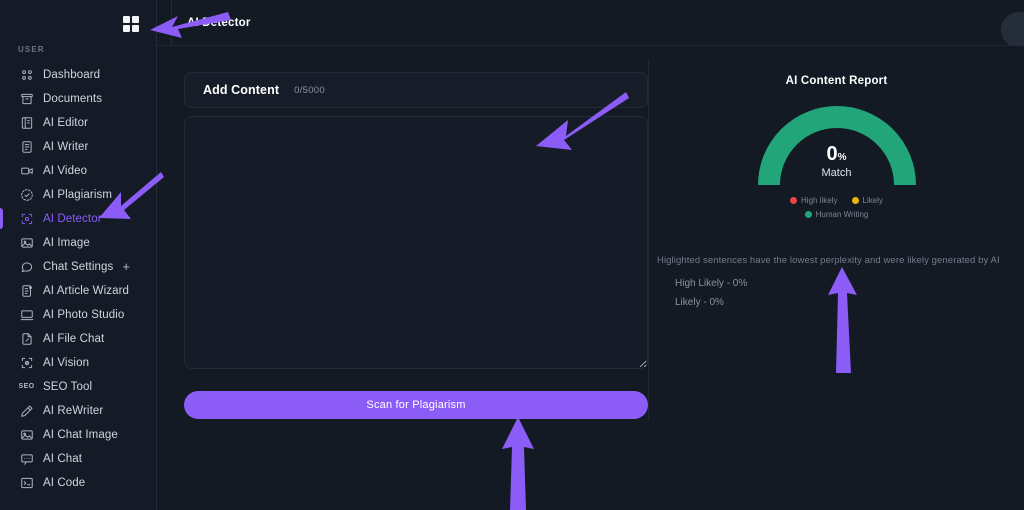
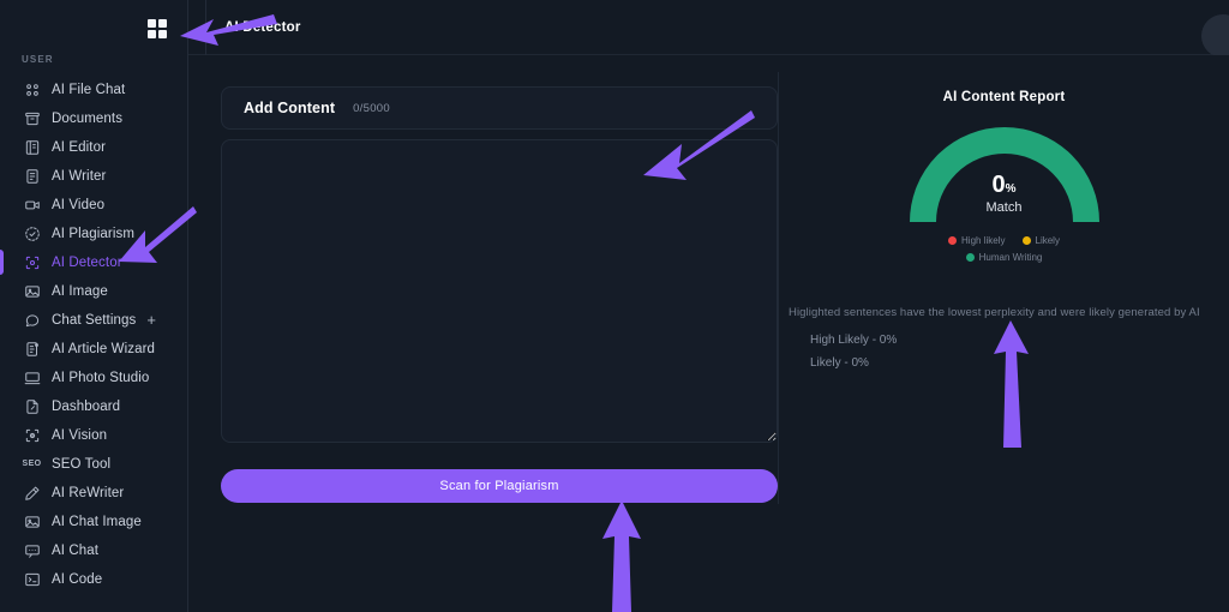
  USER
- Dashboard
+ AI File Chat
  Documents
  AI Editor
  AI Writer
  AI Video
  AI Plagiarism
  AI Detector
  AI Image
  Chat Settings
  +
  AI Article Wizard
  AI Photo Studio
- AI File Chat
+ Dashboard
  AI Vision
  SEO Tool
  AI ReWriter
  AI Chat Image
  AI Chat
  AI Code
  Add Content
  0/5000
  Scan for Plagiarism
  AI Content Report
  0%
  Match
  High likely
  Likely
  Human Writing
  Higlighted sentences have the lowest perplexity and were likely generated by AI
  High Likely - 0%
  Likely - 0%
